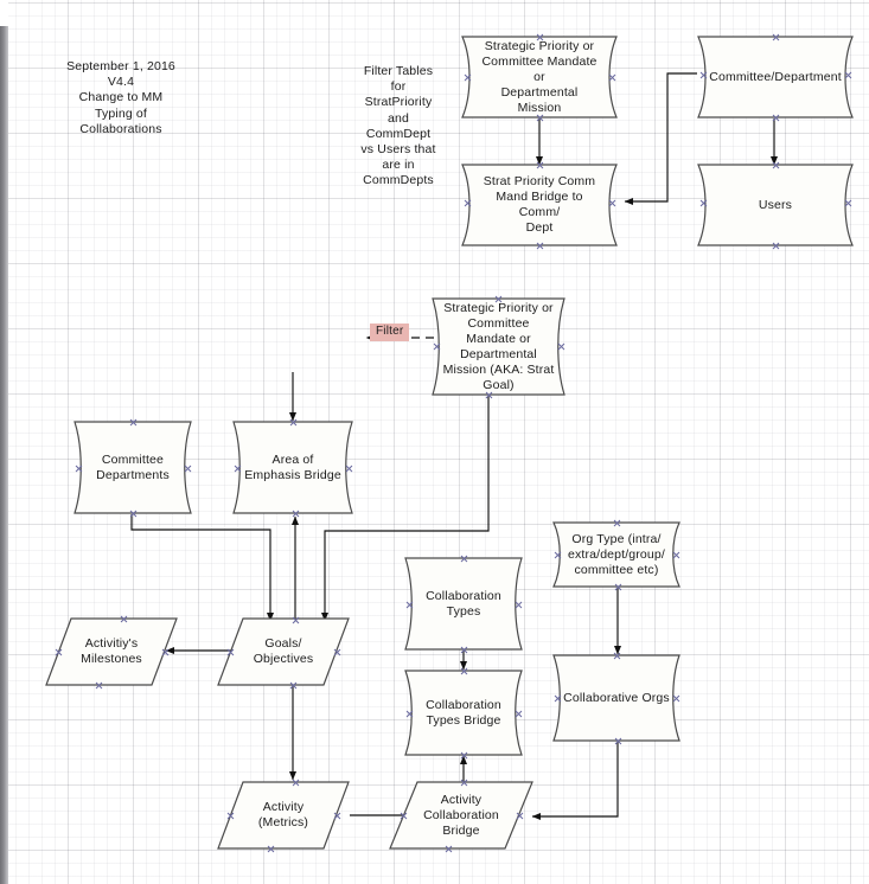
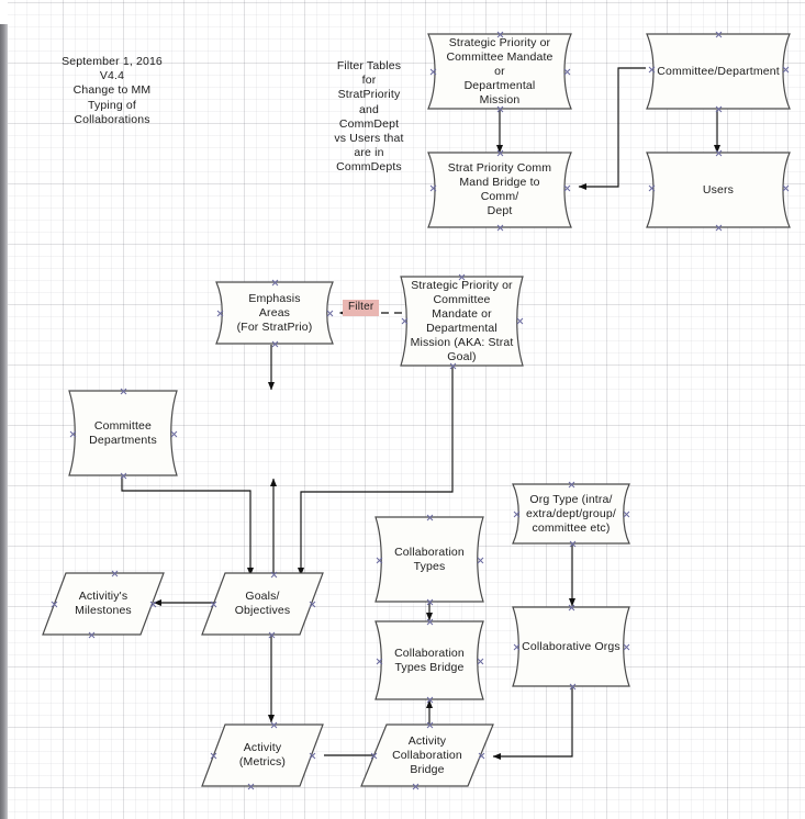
  Strategic Priority or
  Committee Mandate or
  Departmental Mission
  Committee/Department
  Strat Priority Comm
  Mand Bridge to Comm/
  Dept
  Users
+ Emphasis Areas
+ (For StratPrio)
  Strategic Priority or
  Committee
  Mandate or
  Departmental
  Mission (AKA: Strat
  Goal)
  Committee
  Departments
- Area of
- Emphasis Bridge
  Org Type (intra/
  extra/dept/group/
  committee etc)
  Collaboration
  Types
  Collaboration
  Types Bridge
  Collaborative Orgs
  Activitiy's
  Milestones
  Goals/
  Objectives
  Activity
  (Metrics)
  Activity
  Collaboration
  Bridge
  September 1, 2016
  V4.4
  Change to MM
  Typing of
  Collaborations
  Filter Tables
  for
  StratPriority
  and
  CommDept
  vs Users that
  are in
  CommDepts
  Filter
